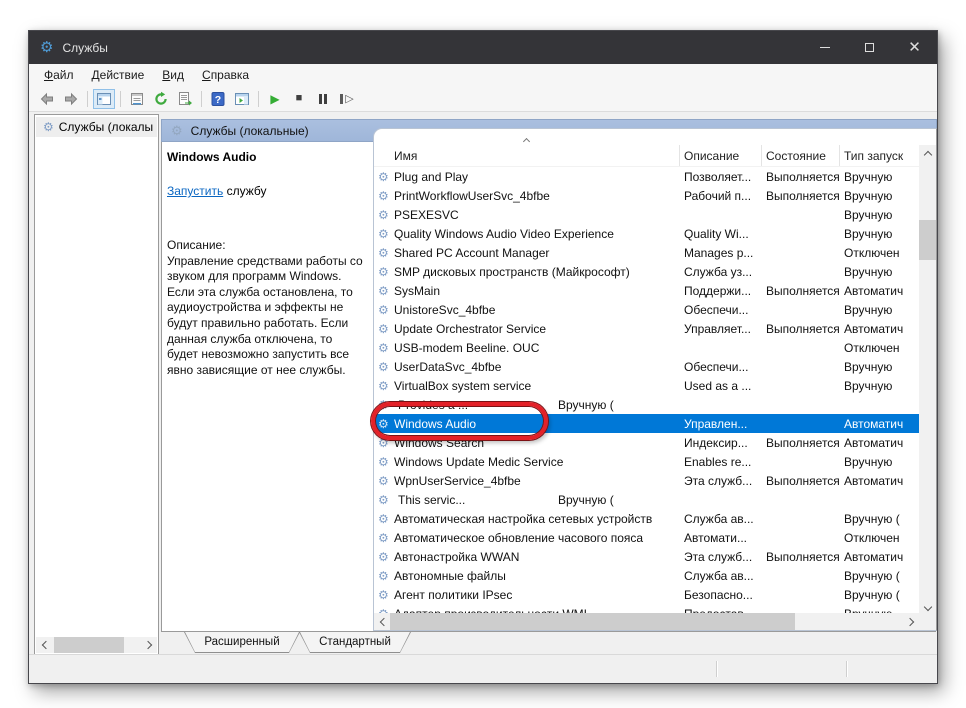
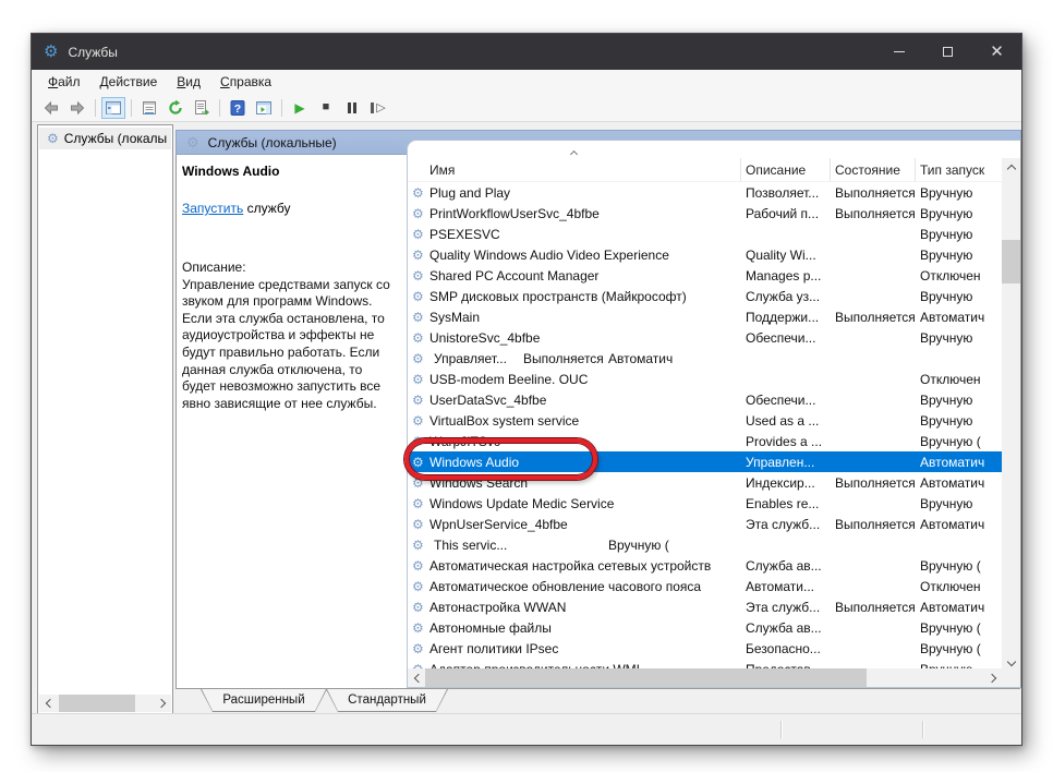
  ⚙
  Службы
  ✕
  Файл
  Действие
  Вид
  Справка
  ?
  ▶
  ■
  ▷
  ⚙
  Службы (локалы
  ⚙
  Службы (локальные)
  Windows Audio
  Запустить службу
  Описание:
- Управление средствами работы со звуком для программ Windows. Если эта служба остановлена, то аудиоустройства и эффекты не будут правильно работать. Если данная служба отключена, то будет невозможно запустить все явно зависящие от нее службы.
+ Управление средствами запуск со звуком для программ Windows. Если эта служба остановлена, то аудиоустройства и эффекты не будут правильно работать. Если данная служба отключена, то будет невозможно запустить все явно зависящие от нее службы.
  Имя
  Описание
  Состояние
  Тип запуск
  ⚙
  Plug and Play
  Позволяет...
  Выполняется
  Вручную
  ⚙
  PrintWorkflowUserSvc_4bfbe
  Рабочий п...
  Выполняется
  Вручную
  ⚙
  PSEXESVC
  Вручную
  ⚙
  Quality Windows Audio Video Experience
  Quality Wi...
  Вручную
  ⚙
  Shared PC Account Manager
  Manages p...
  Отключен
  ⚙
  SMP дисковых пространств (Майкрософт)
  Служба уз...
  Вручную
  ⚙
  SysMain
  Поддержи...
  Выполняется
  Автоматич
  ⚙
  UnistoreSvc_4bfbe
  Обеспечи...
  Вручную
  ⚙
- Update Orchestrator Service
  Управляет...
  Выполняется
  Автоматич
  ⚙
  USB-modem Beeline. OUC
  Отключен
  ⚙
  UserDataSvc_4bfbe
  Обеспечи...
  Вручную
  ⚙
  VirtualBox system service
  Used as a ...
  Вручную
  ⚙
+ WarpJITSvc
  Provides a ...
  Вручную (
  ⚙
  Windows Audio
  Управлен...
  Автоматич
  ⚙
  Windows Search
  Индексир...
  Выполняется
  Автоматич
  ⚙
  Windows Update Medic Service
  Enables re...
  Вручную
  ⚙
  WpnUserService_4bfbe
  Эта служб...
  Выполняется
  Автоматич
  ⚙
  This servic...
  Вручную (
  ⚙
  Автоматическая настройка сетевых устройств
  Служба ав...
  Вручную (
  ⚙
  Автоматическое обновление часового пояса
  Автомати...
  Отключен
  ⚙
  Автонастройка WWAN
  Эта служб...
  Выполняется
  Автоматич
  ⚙
  Автономные файлы
  Служба ав...
  Вручную (
  ⚙
  Агент политики IPsec
  Безопасно...
  Вручную (
  Расширенный
  Стандартный
